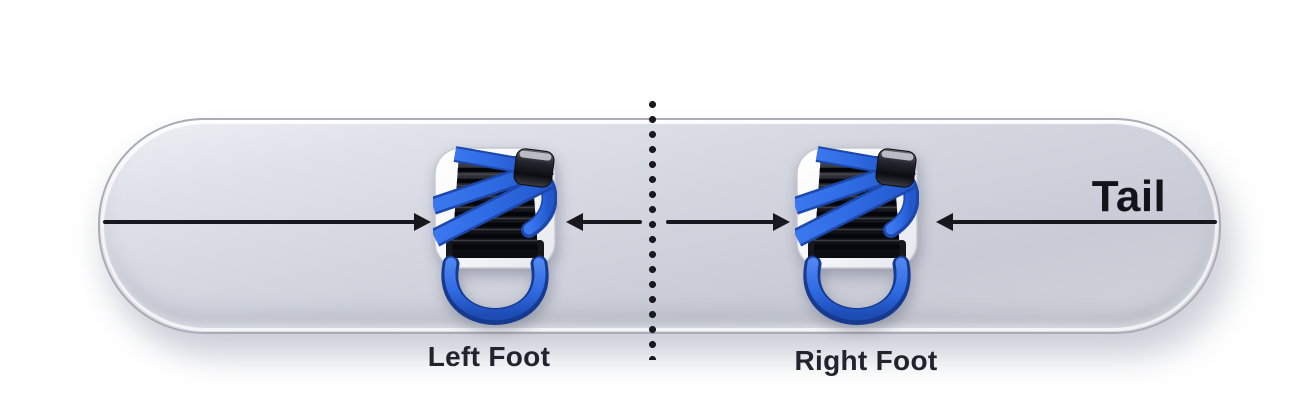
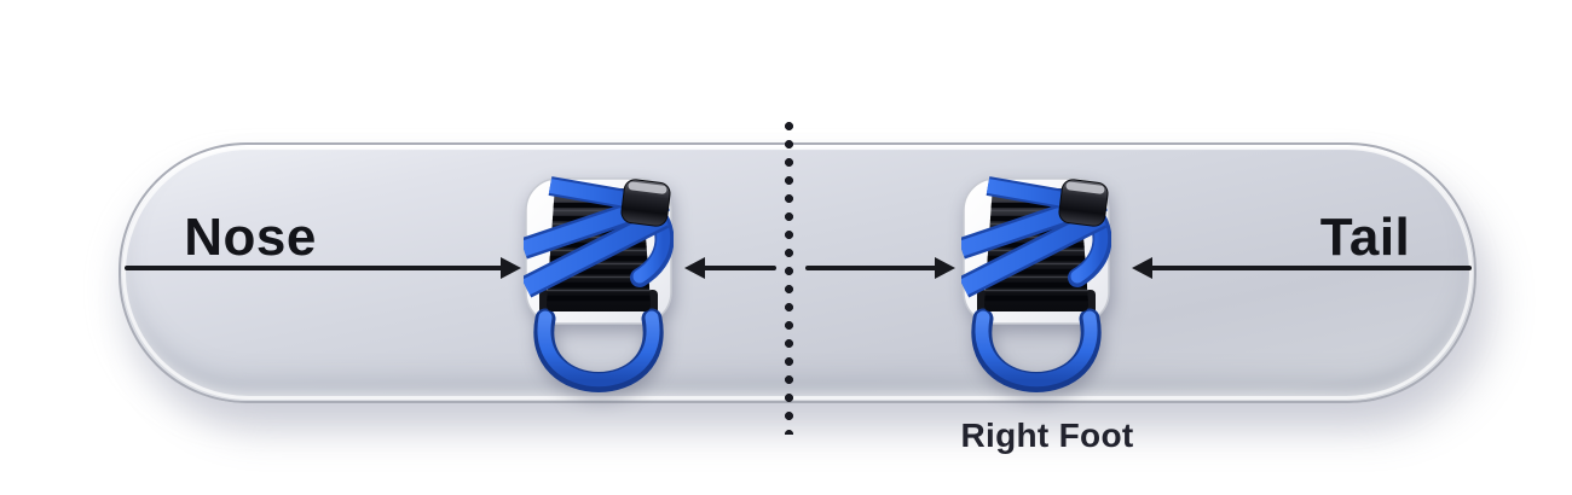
+ Nose
  Tail
- Left Foot
  Right Foot
